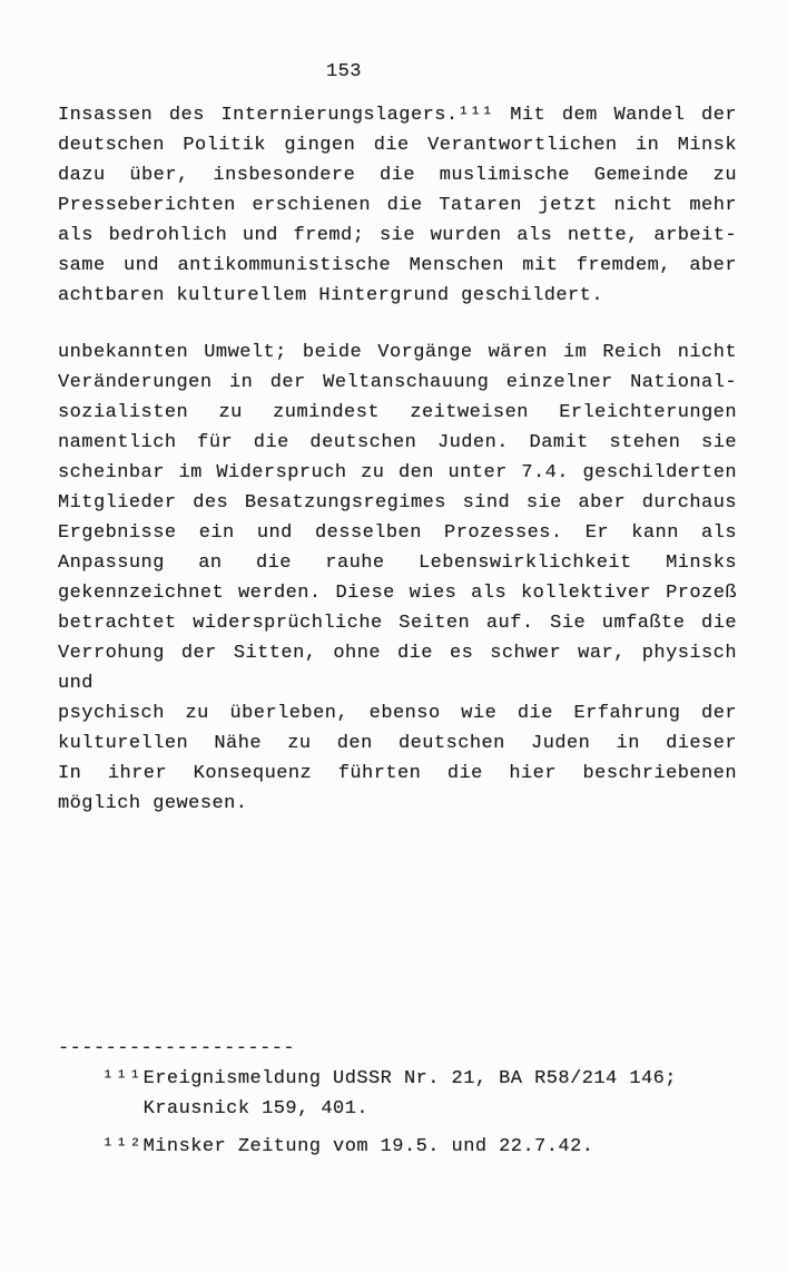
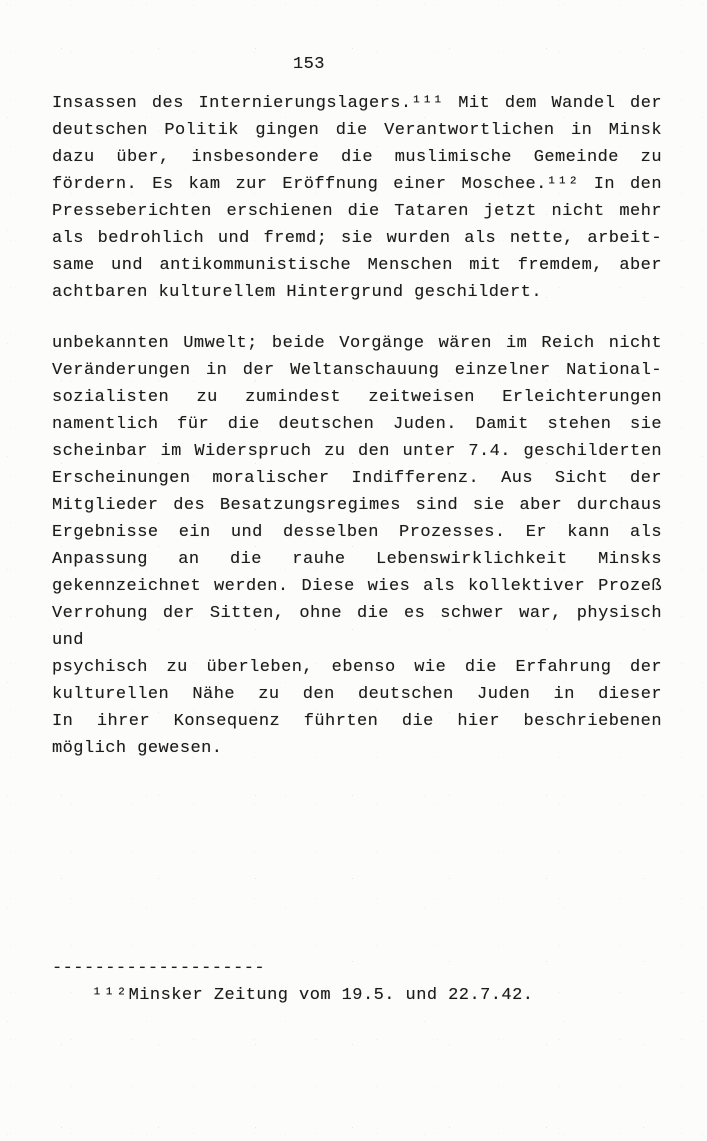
  153
  Insassen des Internierungslagers.¹¹¹ Mit dem Wandel der
  deutschen Politik gingen die Verantwortlichen in Minsk
  dazu über, insbesondere die muslimische Gemeinde zu
+ fördern. Es kam zur Eröffnung einer Moschee.¹¹² In den
  Presseberichten erschienen die Tataren jetzt nicht mehr
  als bedrohlich und fremd; sie wurden als nette, arbeit-
  same und antikommunistische Menschen mit fremdem, aber
  achtbaren kulturellem Hintergrund geschildert.
  unbekannten Umwelt; beide Vorgänge wären im Reich nicht
  Veränderungen in der Weltanschauung einzelner National-
  sozialisten zu zumindest zeitweisen Erleichterungen
  namentlich für die deutschen Juden. Damit stehen sie
  scheinbar im Widerspruch zu den unter 7.4. geschilderten
+ Erscheinungen moralischer Indifferenz. Aus Sicht der
  Mitglieder des Besatzungsregimes sind sie aber durchaus
  Ergebnisse ein und desselben Prozesses. Er kann als
  Anpassung an die rauhe Lebenswirklichkeit Minsks
  gekennzeichnet werden. Diese wies als kollektiver Prozeß
- betrachtet widersprüchliche Seiten auf. Sie umfaßte die
  Verrohung der Sitten, ohne die es schwer war, physisch und
  psychisch zu überleben, ebenso wie die Erfahrung der
  kulturellen Nähe zu den deutschen Juden in dieser
  In ihrer Konsequenz führten die hier beschriebenen
  möglich gewesen.
  --------------------
- ¹¹¹
- Ereignismeldung UdSSR Nr. 21, BA R58/214 146;
- Krausnick 159, 401.
  ¹¹²
  Minsker Zeitung vom 19.5. und 22.7.42.
